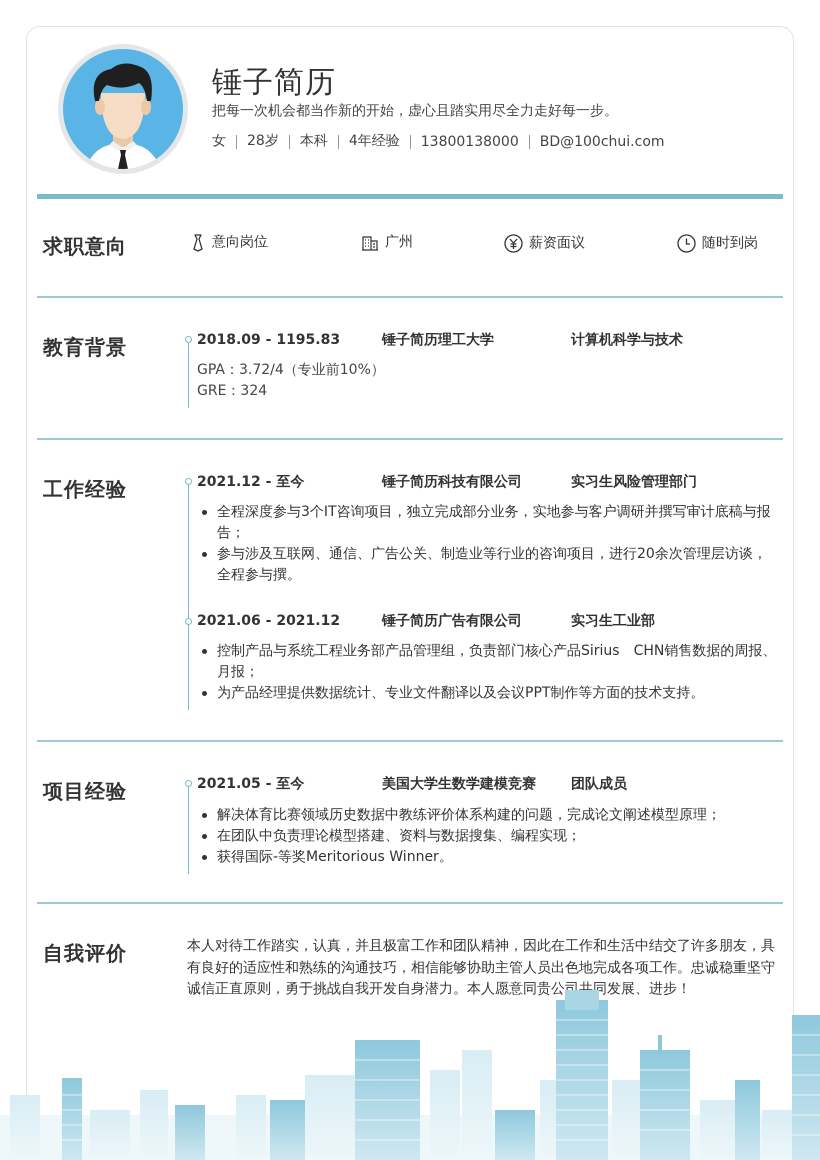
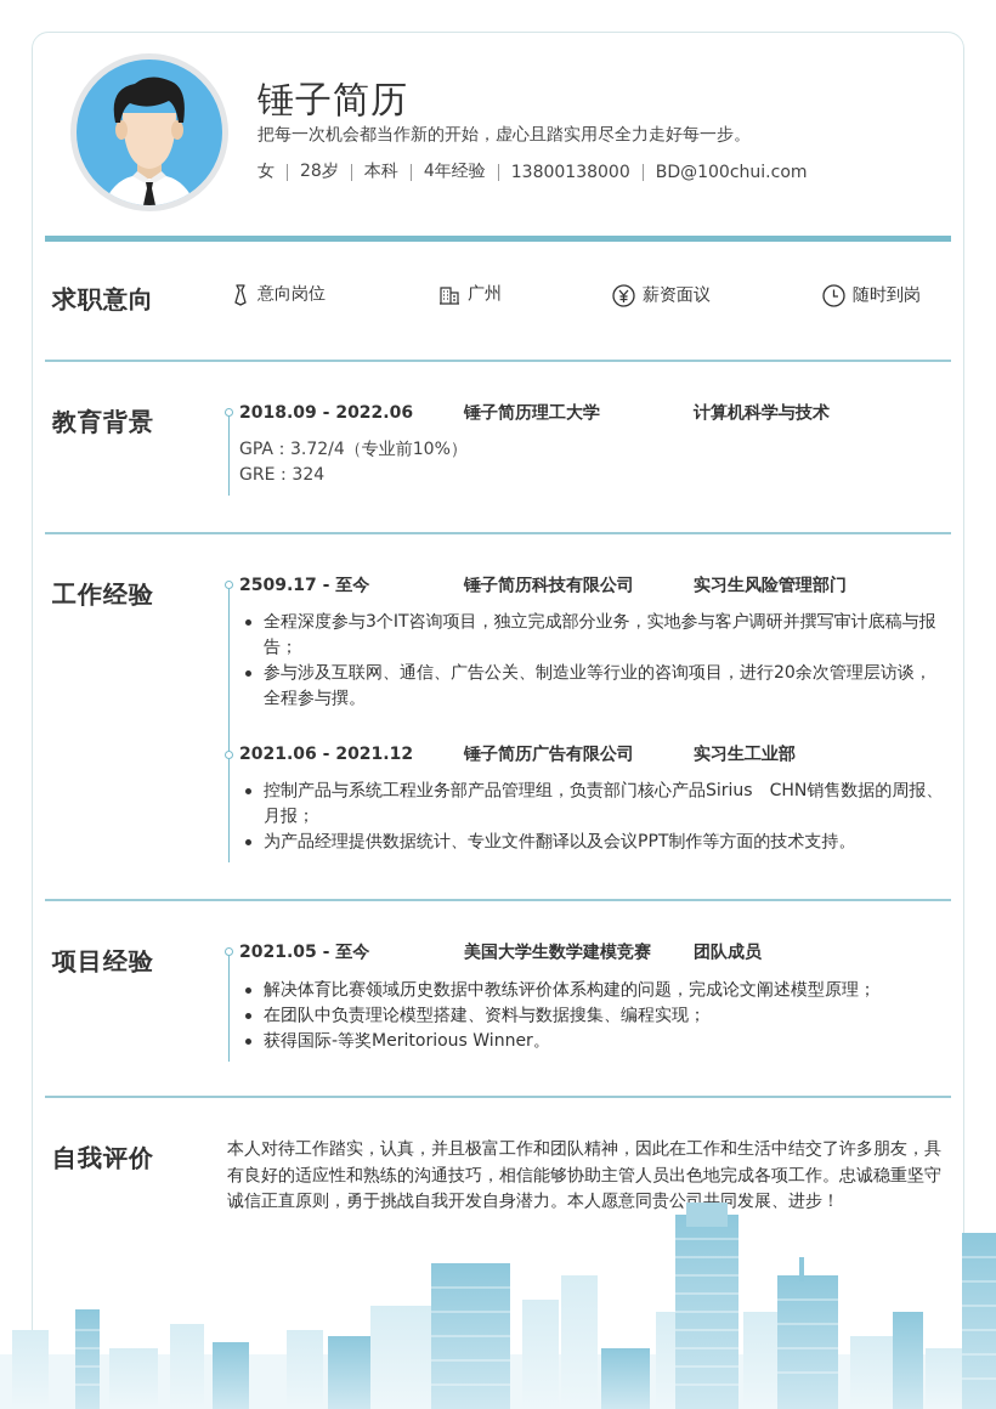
  锤子简历
  把每一次机会都当作新的开始，虚心且踏实用尽全力走好每一步。
  女
  28岁
  本科
  4年经验
  13800138000
  BD@100chui.com
  求职意向
  意向岗位
  广州
  薪资面议
  随时到岗
  教育背景
- 2018.09 - 1195.83
+ 2018.09 - 2022.06
  锤子简历理工大学
  计算机科学与技术
  GPA：3.72/4（专业前10%）
  GRE：324
  工作经验
- 2021.12 - 至今
+ 2509.17 - 至今
  锤子简历科技有限公司
  实习生风险管理部门
  全程深度参与3个IT咨询项目，独立完成部分业务，实地参与客户调研并撰写审计底稿与报告；
  参与涉及互联网、通信、广告公关、制造业等行业的咨询项目，进行20余次管理层访谈，全程参与撰。
  2021.06 - 2021.12
  锤子简历广告有限公司
  实习生工业部
  控制产品与系统工程业务部产品管理组，负责部门核心产品Sirius CHN销售数据的周报、月报；
  为产品经理提供数据统计、专业文件翻译以及会议PPT制作等方面的技术支持。
  项目经验
  2021.05 - 至今
  美国大学生数学建模竞赛
  团队成员
  解决体育比赛领域历史数据中教练评价体系构建的问题，完成论文阐述模型原理；
  在团队中负责理论模型搭建、资料与数据搜集、编程实现；
  获得国际-等奖Meritorious Winner。
  自我评价
  本人对待工作踏实，认真，并且极富工作和团队精神，因此在工作和生活中结交了许多朋友，具有良好的适应性和熟练的沟通技巧，相信能够协助主管人员出色地完成各项工作。忠诚稳重坚守诚信正直原则，勇于挑战自我开发自身潜力。本人愿意同贵公司共同发展、进步！
